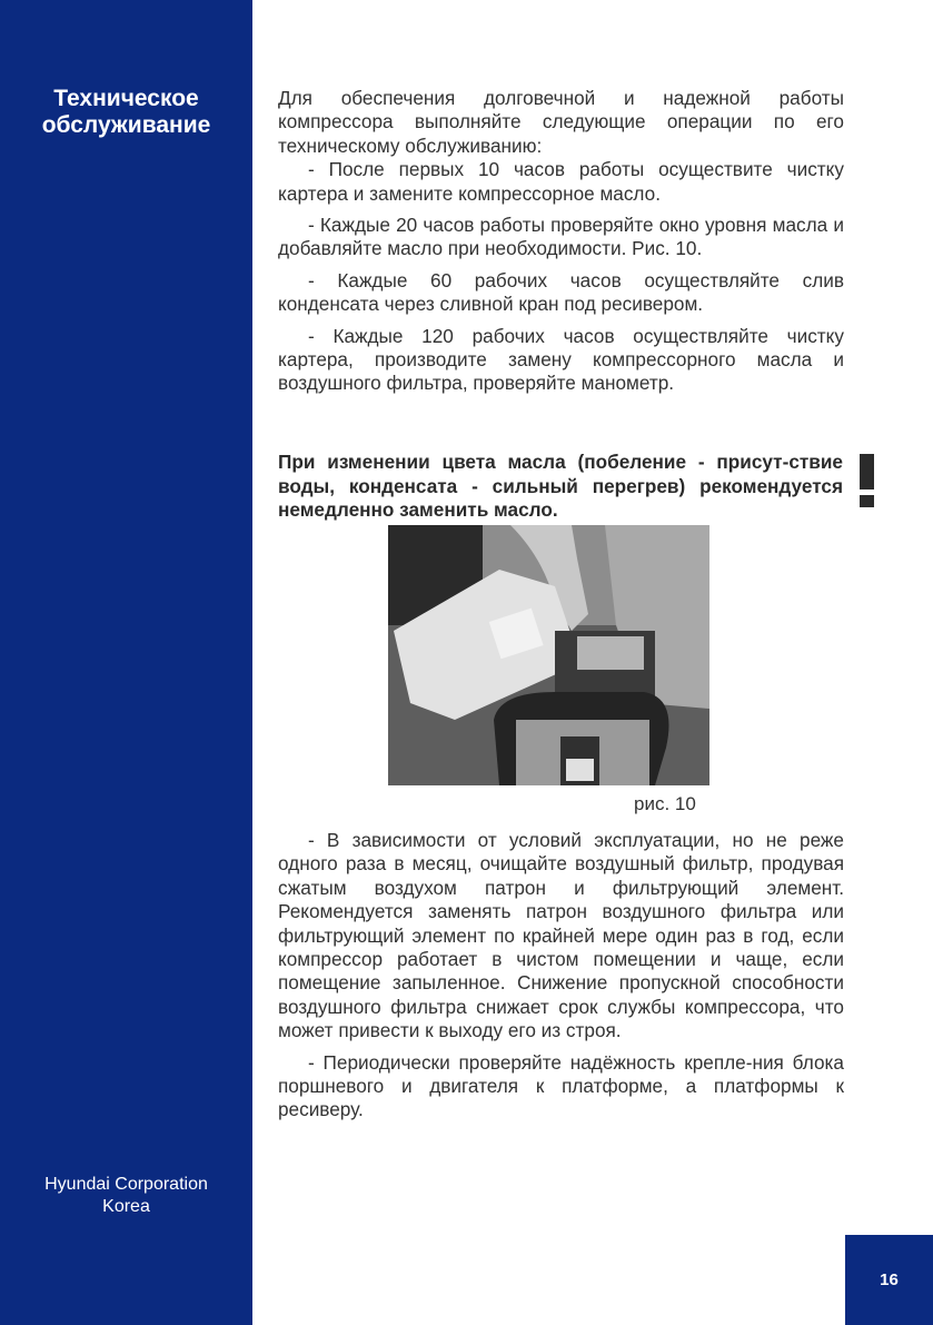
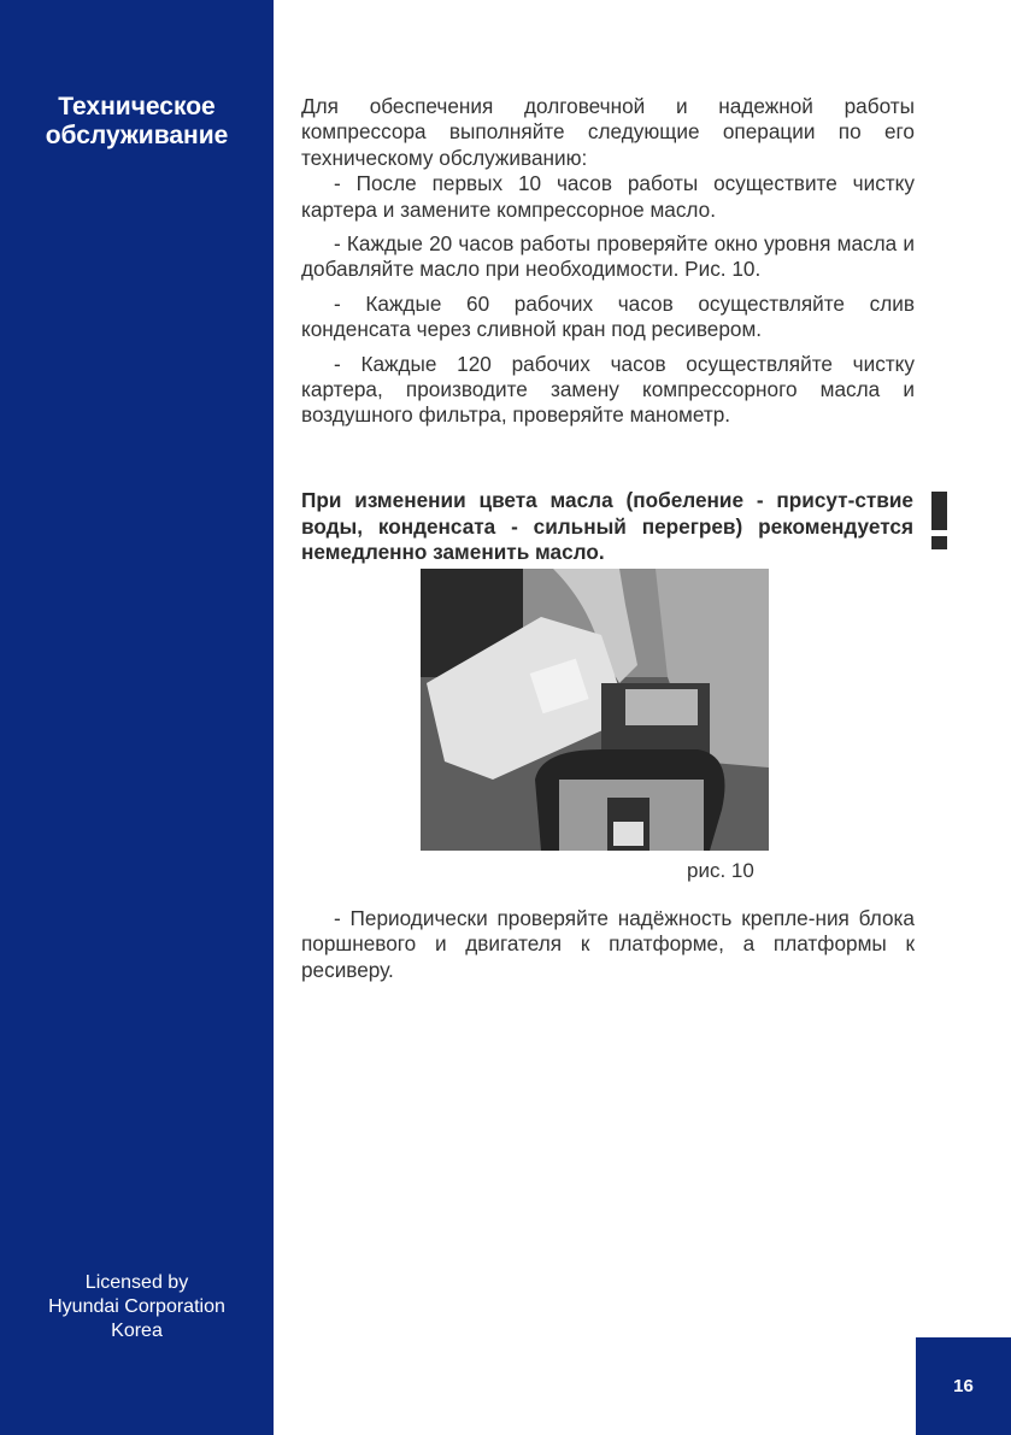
  Техническое
  обслуживание
+ Licensed by
  Hyundai Corporation
  Korea
  Для обеспечения долговечной и надежной работы компрессора выполняйте следующие операции по его техническому обслуживанию:
  - После первых 10 часов работы осуществите чистку картера и замените компрессорное масло.
  - Каждые 20 часов работы проверяйте окно уровня масла и добавляйте масло при необходимости. Рис. 10.
  - Каждые 60 рабочих часов осуществляйте слив конденсата через сливной кран под ресивером.
  - Каждые 120 рабочих часов осуществляйте чистку картера, производите замену компрессорного масла и воздушного фильтра, проверяйте манометр.
  При изменении цвета масла (побеление - присут-ствие воды, конденсата - сильный перегрев) рекомендуется немедленно заменить масло.
  рис. 10
- - В зависимости от условий эксплуатации, но не реже одного раза в месяц, очищайте воздушный фильтр, продувая сжатым воздухом патрон и фильтрующий элемент. Рекомендуется заменять патрон воздушного фильтра или фильтрующий элемент по крайней мере один раз в год, если компрессор работает в чистом помещении и чаще, если помещение запыленное. Снижение пропускной способности воздушного фильтра снижает срок службы компрессора, что может привести к выходу его из строя.
  - Периодически проверяйте надёжность крепле-ния блока поршневого и двигателя к платформе, а платформы к ресиверу.
  16
